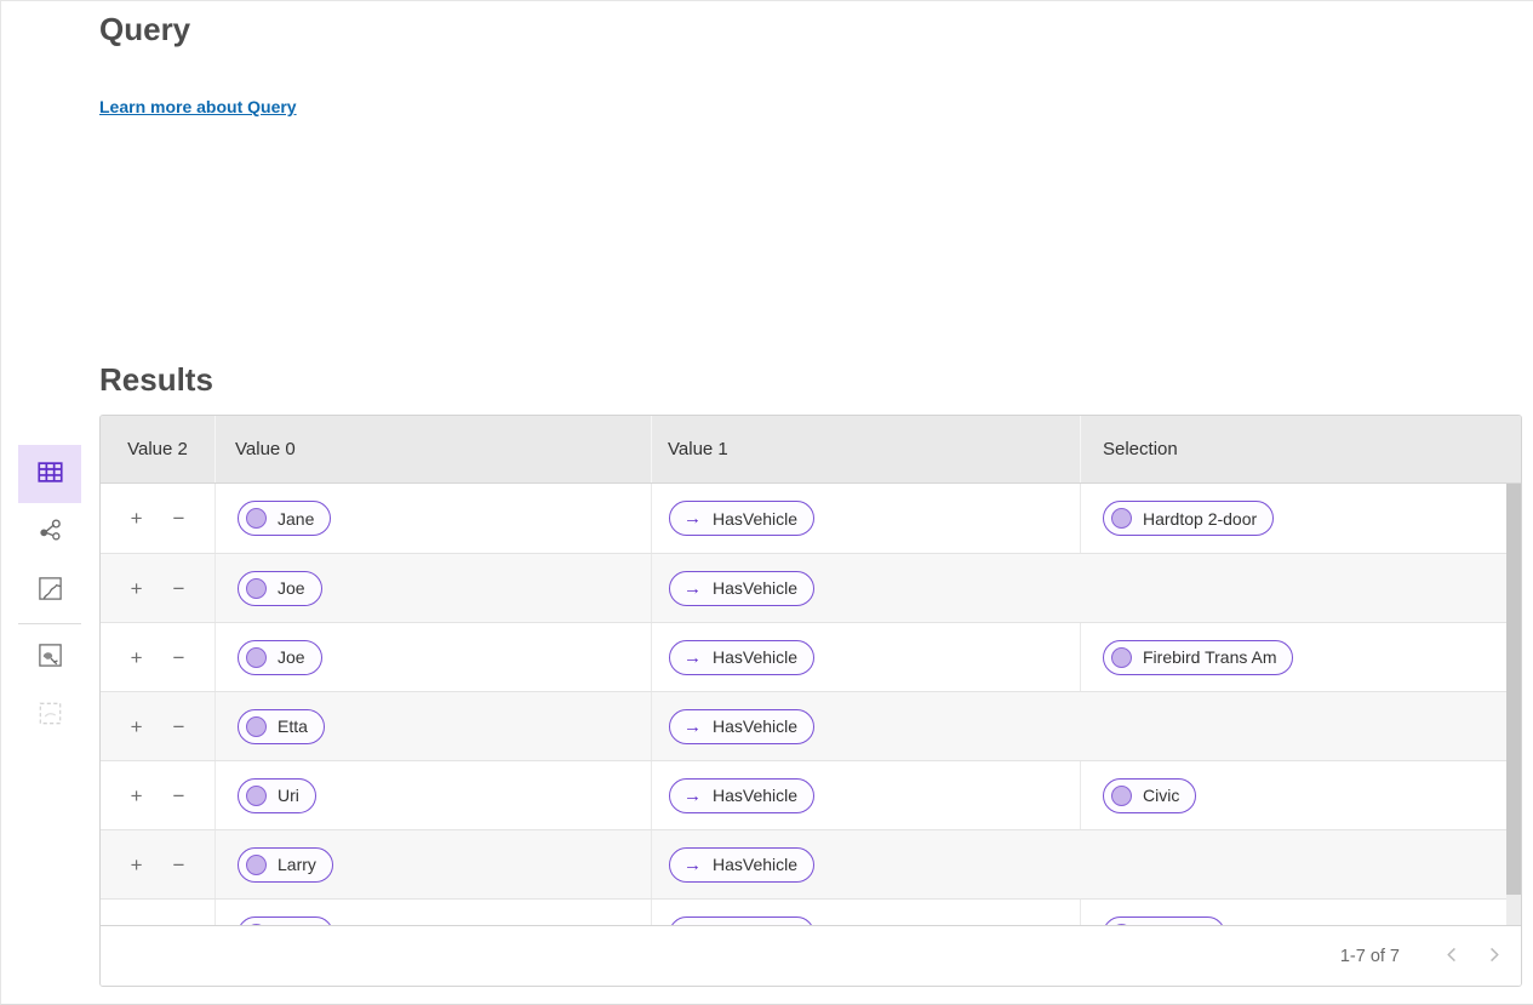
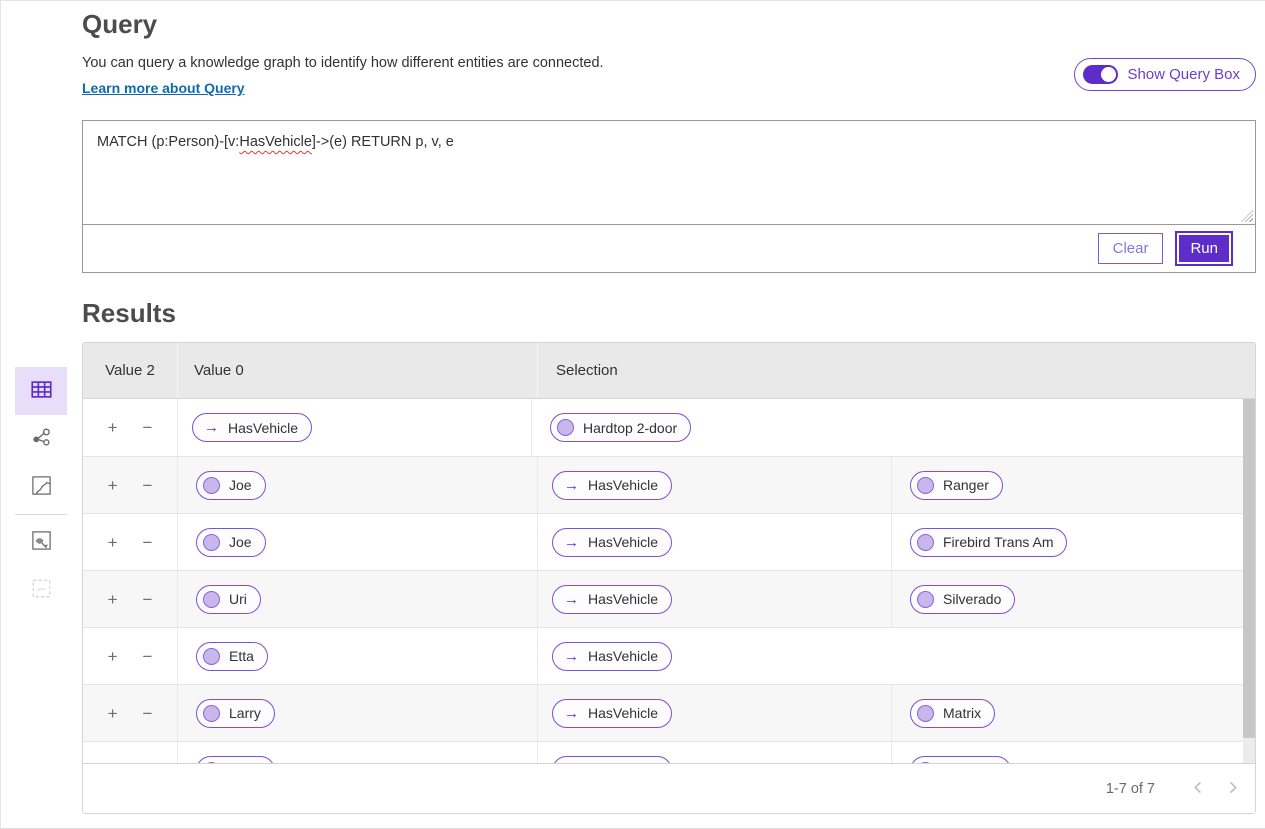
  Query
+ You can query a knowledge graph to identify how different entities are connected.
  Learn more about Query
+ Show Query Box
+ MATCH (p:Person)-[v:HasVehicle]->(e) RETURN p, v, e
+ Clear
+ Run
  Results
  Value 2
  Value 0
- Value 1
  Selection
  +
  −
- Jane
  →
  HasVehicle
  Hardtop 2-door
  +
  −
  Joe
  →
  HasVehicle
+ Ranger
  +
  −
  Joe
  →
  HasVehicle
  Firebird Trans Am
  +
  −
- Etta
+ Uri
  →
  HasVehicle
+ Silverado
  +
  −
- Uri
+ Etta
  →
  HasVehicle
- Civic
  +
  −
  Larry
  →
  HasVehicle
+ Matrix
  1-7 of 7
